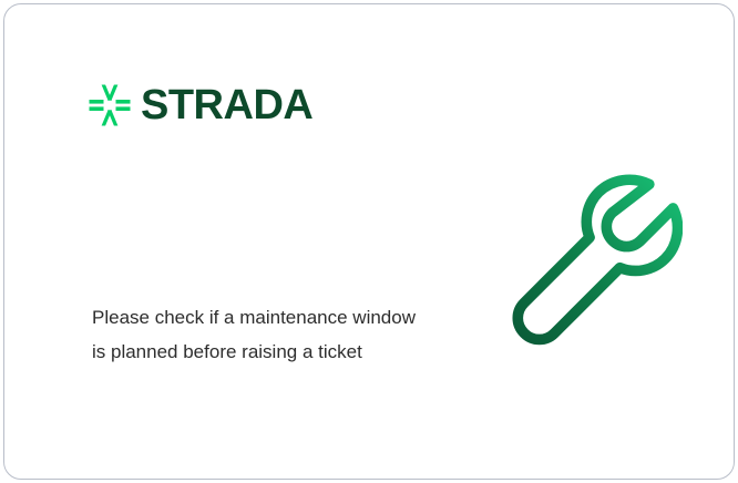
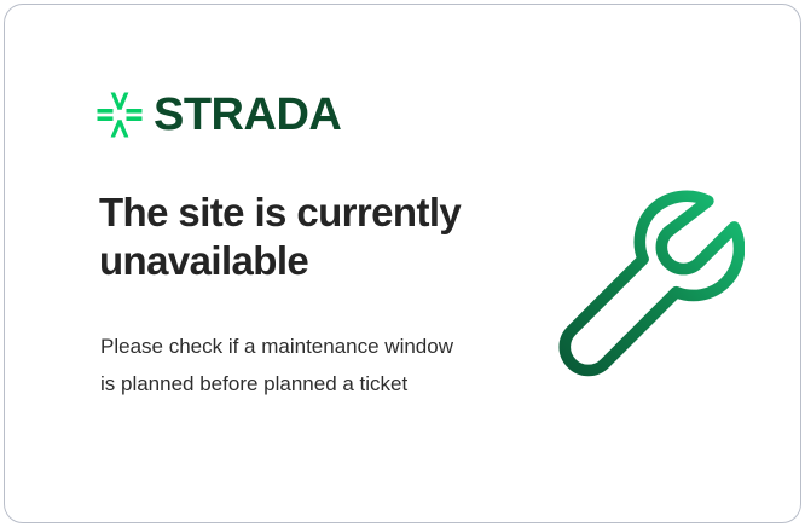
  STRADA
+ The site is currently unavailable
- Please check if a maintenance window is planned before raising a ticket
+ Please check if a maintenance window is planned before planned a ticket
